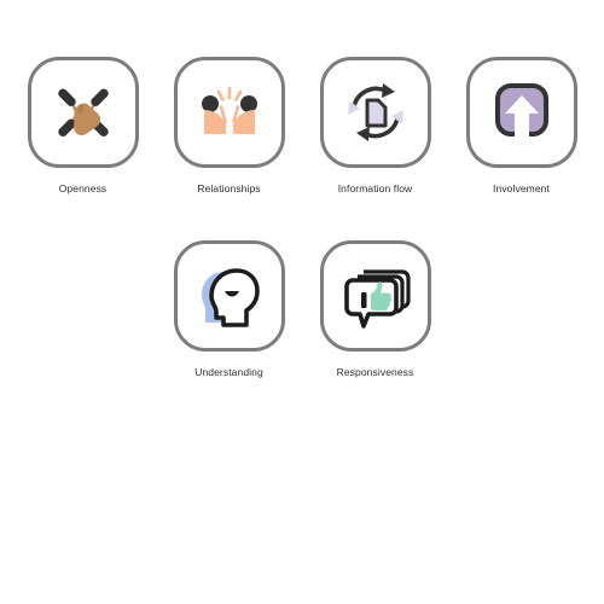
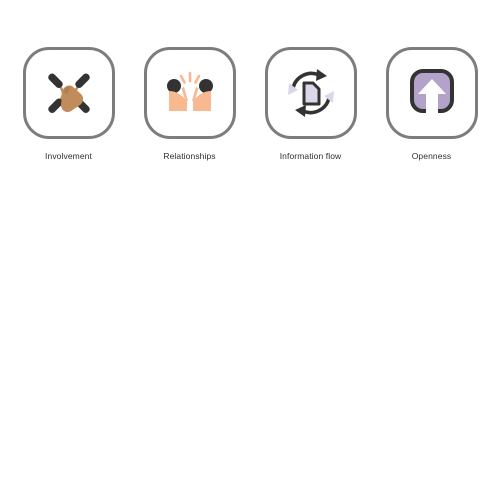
- Openness
+ Involvement
  Relationships
  Information flow
- Involvement
+ Openness
- Understanding
- Responsiveness
